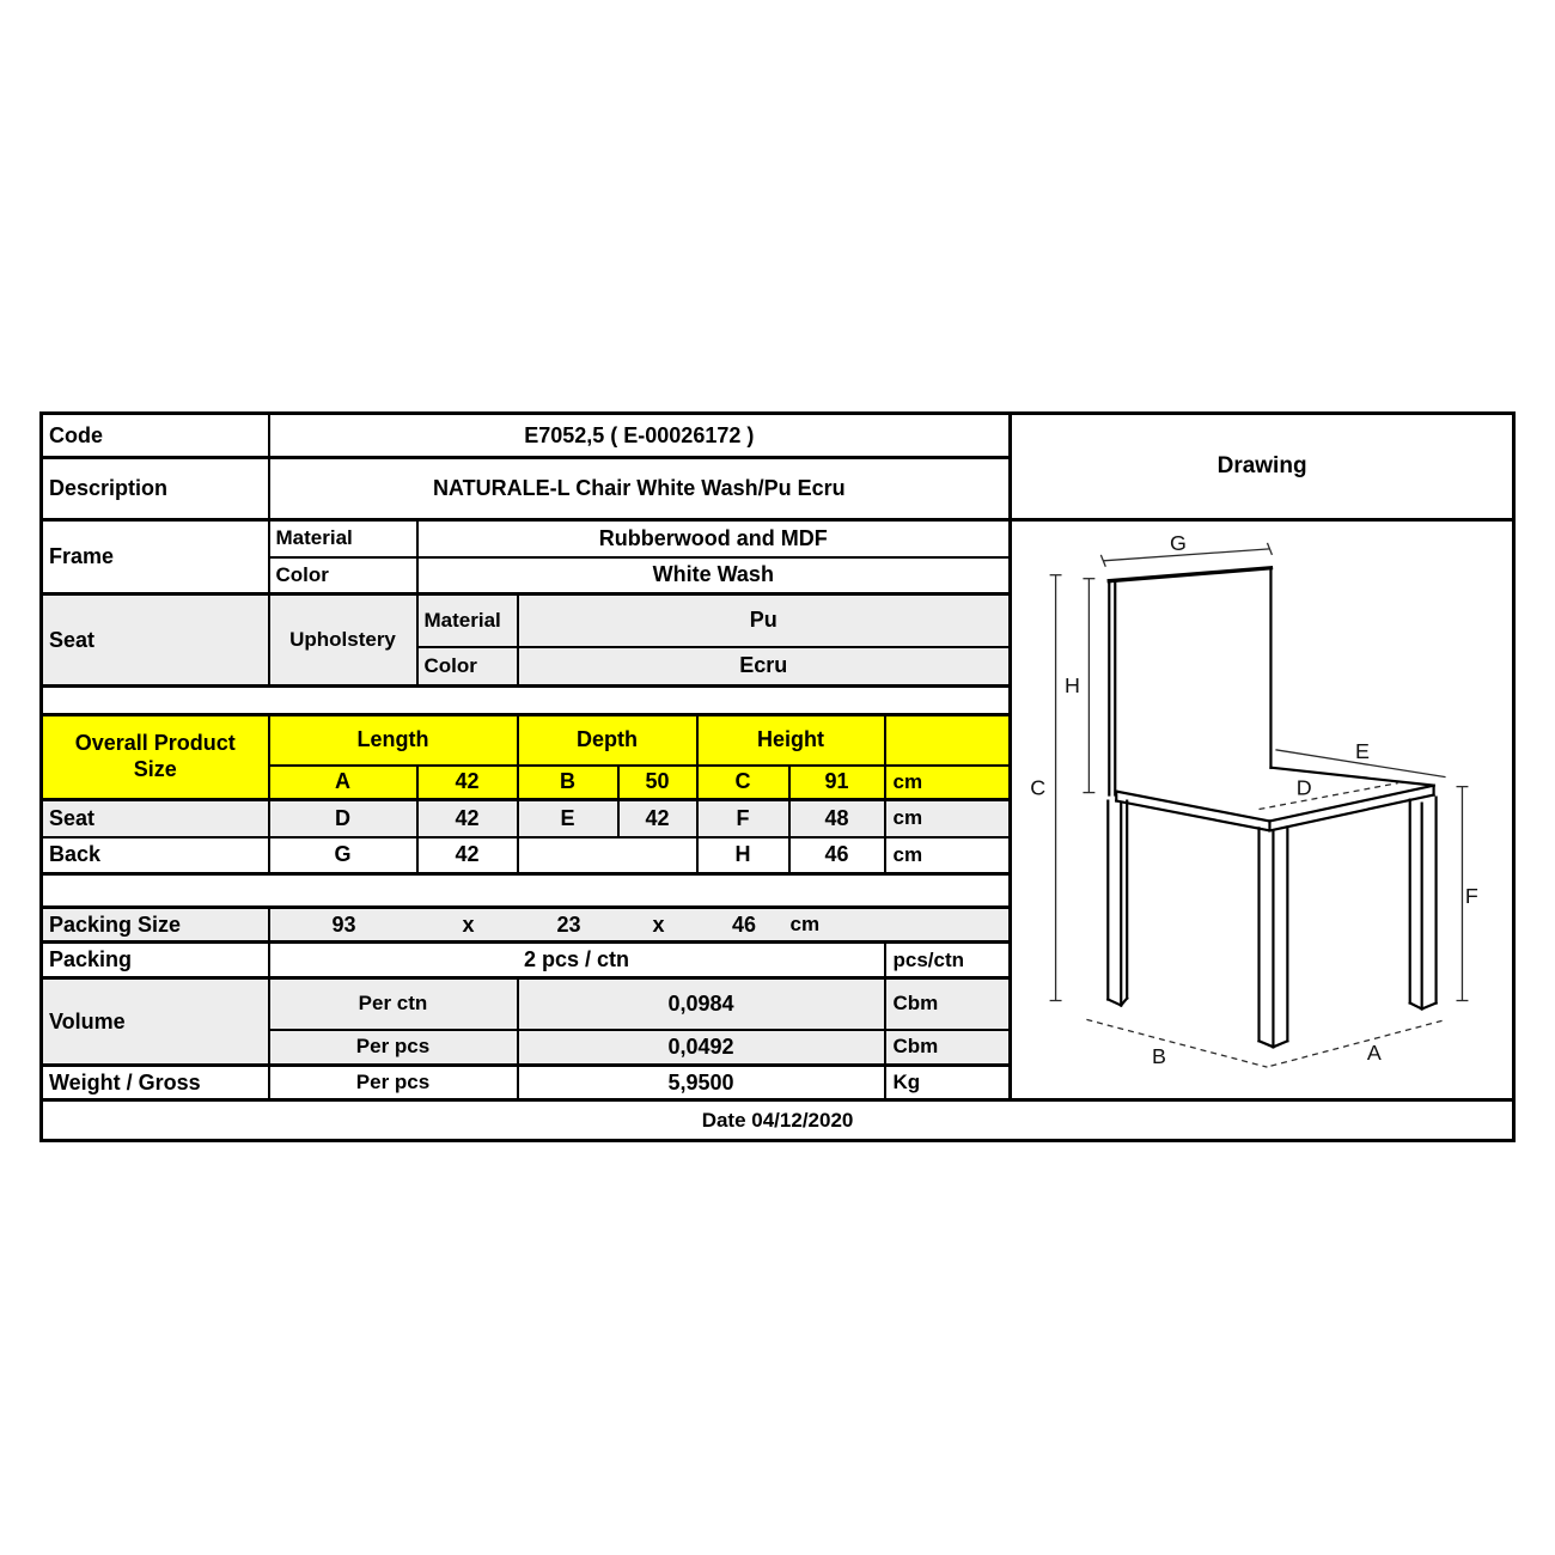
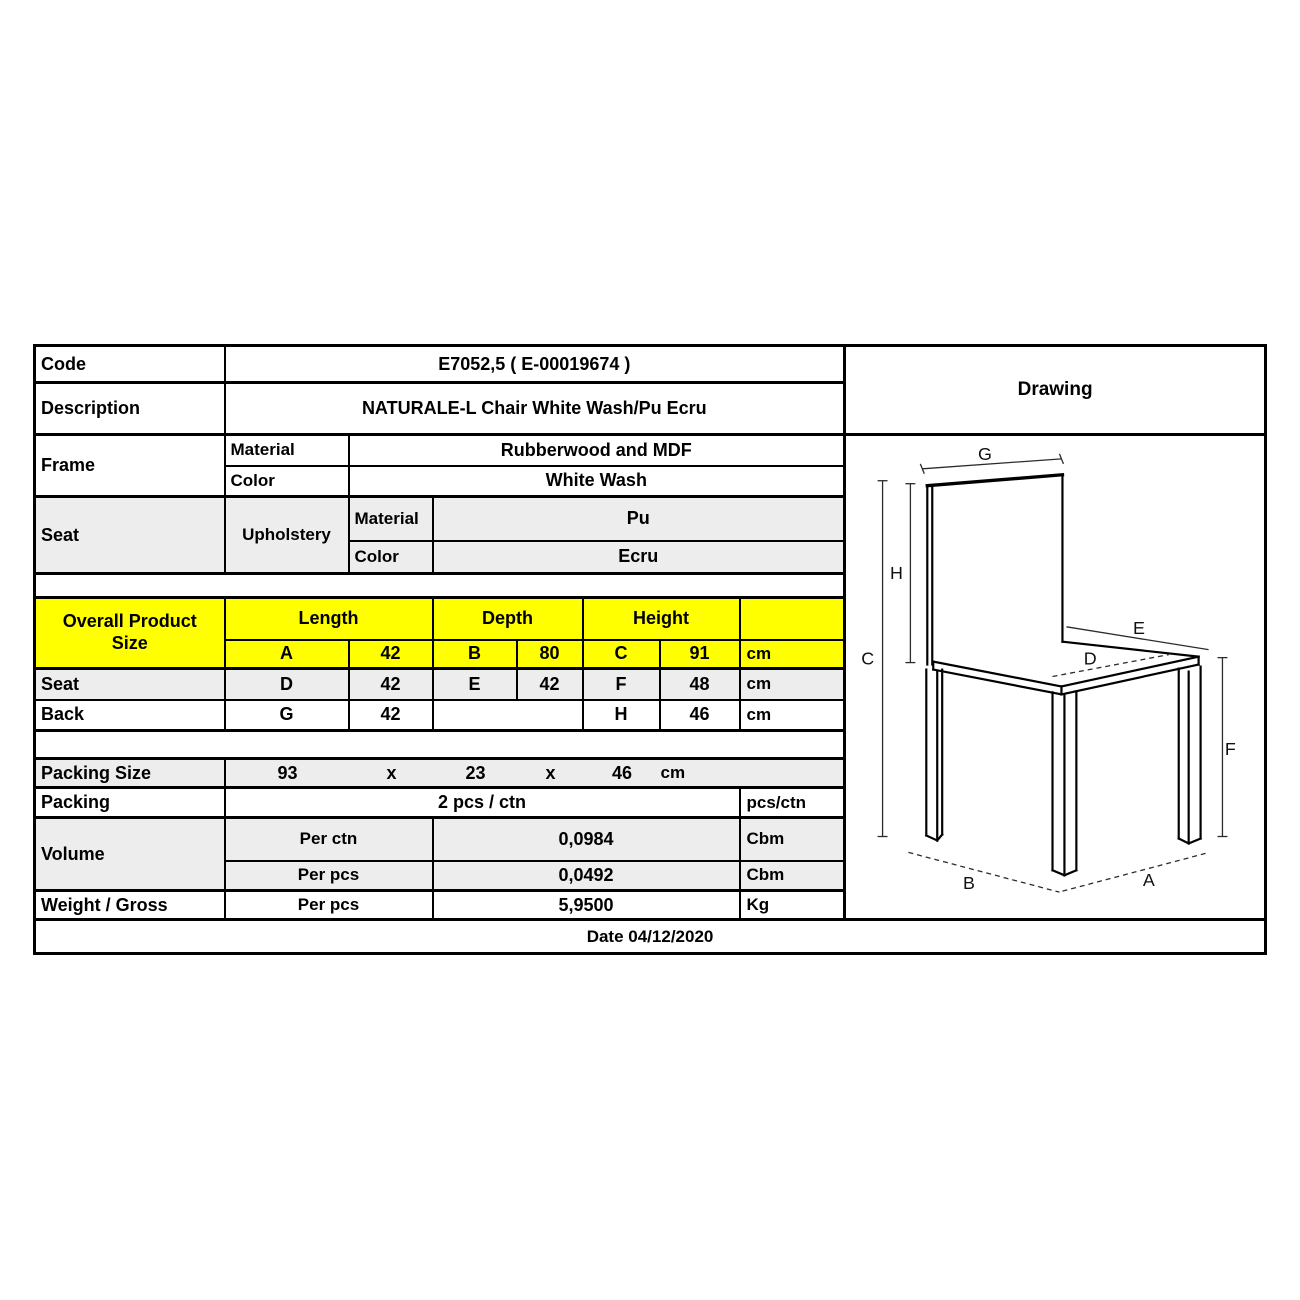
- Code	E7052,5 ( E-00026172 )	Drawing
+ Code	E7052,5 ( E-00019674 )	Drawing
  Description	NATURALE-L Chair White Wash/Pu Ecru
  Frame	Material	Rubberwood and MDF	G C H E D F B A
  Color	White Wash
  Seat	Upholstery	Material	Pu
  Color	Ecru
  Overall Product Size	Length	Depth	Height
- A	42	B	50	C	91	cm
+ A	42	B	80	C	91	cm
  Seat	D	42	E	42	F	48	cm
  Back	G	42		H	46	cm
  Packing Size	93 x 23 x 46 cm
  Packing	2 pcs / ctn	pcs/ctn
  Volume	Per ctn	0,0984	Cbm
  Per pcs	0,0492	Cbm
  Weight / Gross	Per pcs	5,9500	Kg
  Date 04/12/2020
